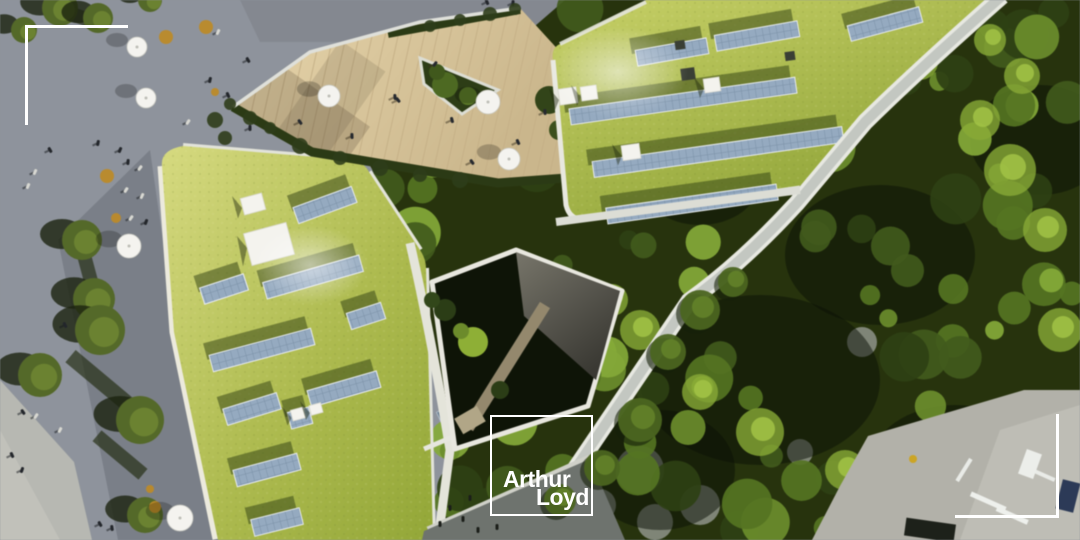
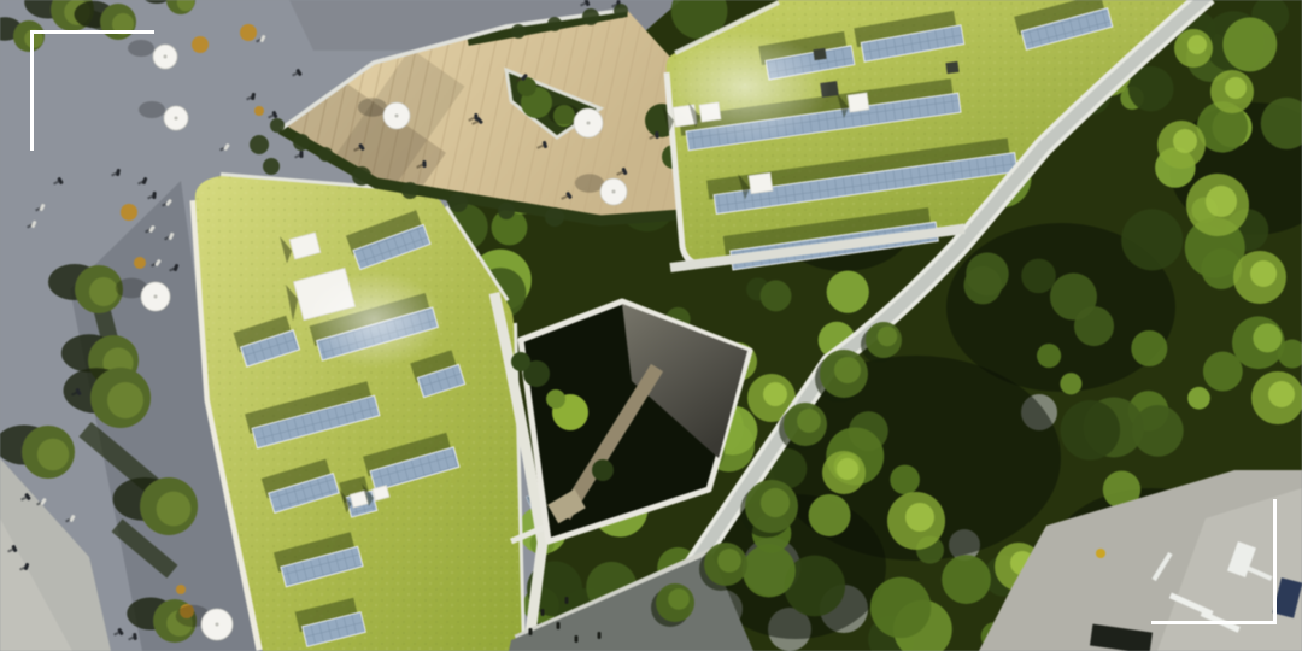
- Arthur
- Loyd
